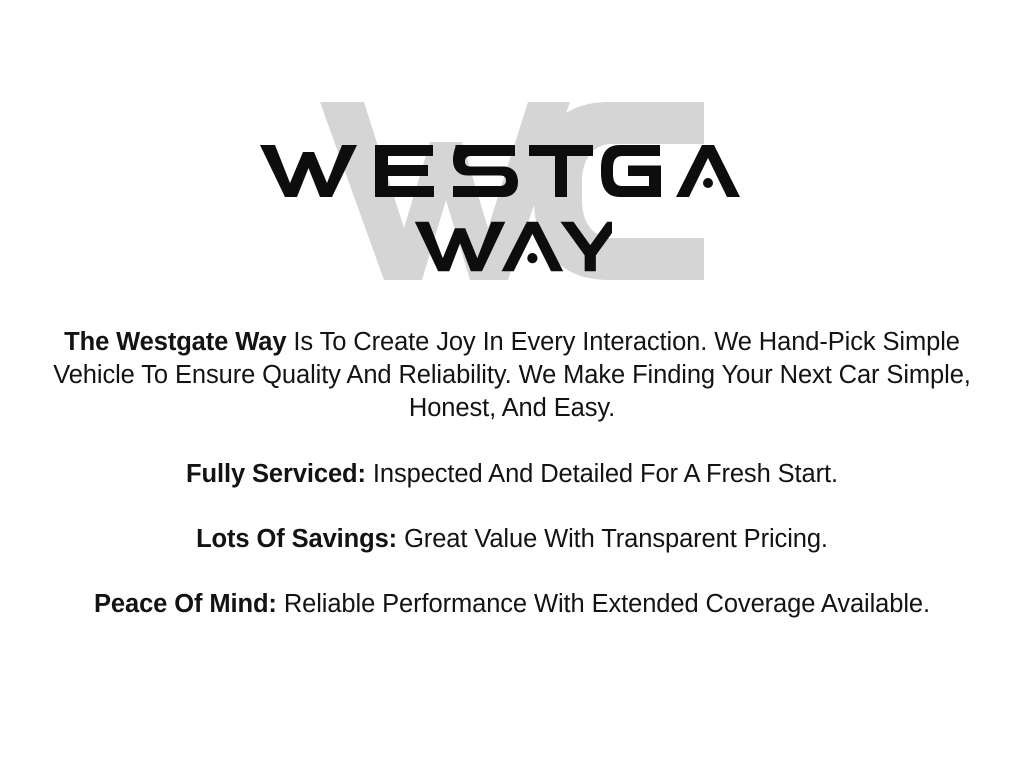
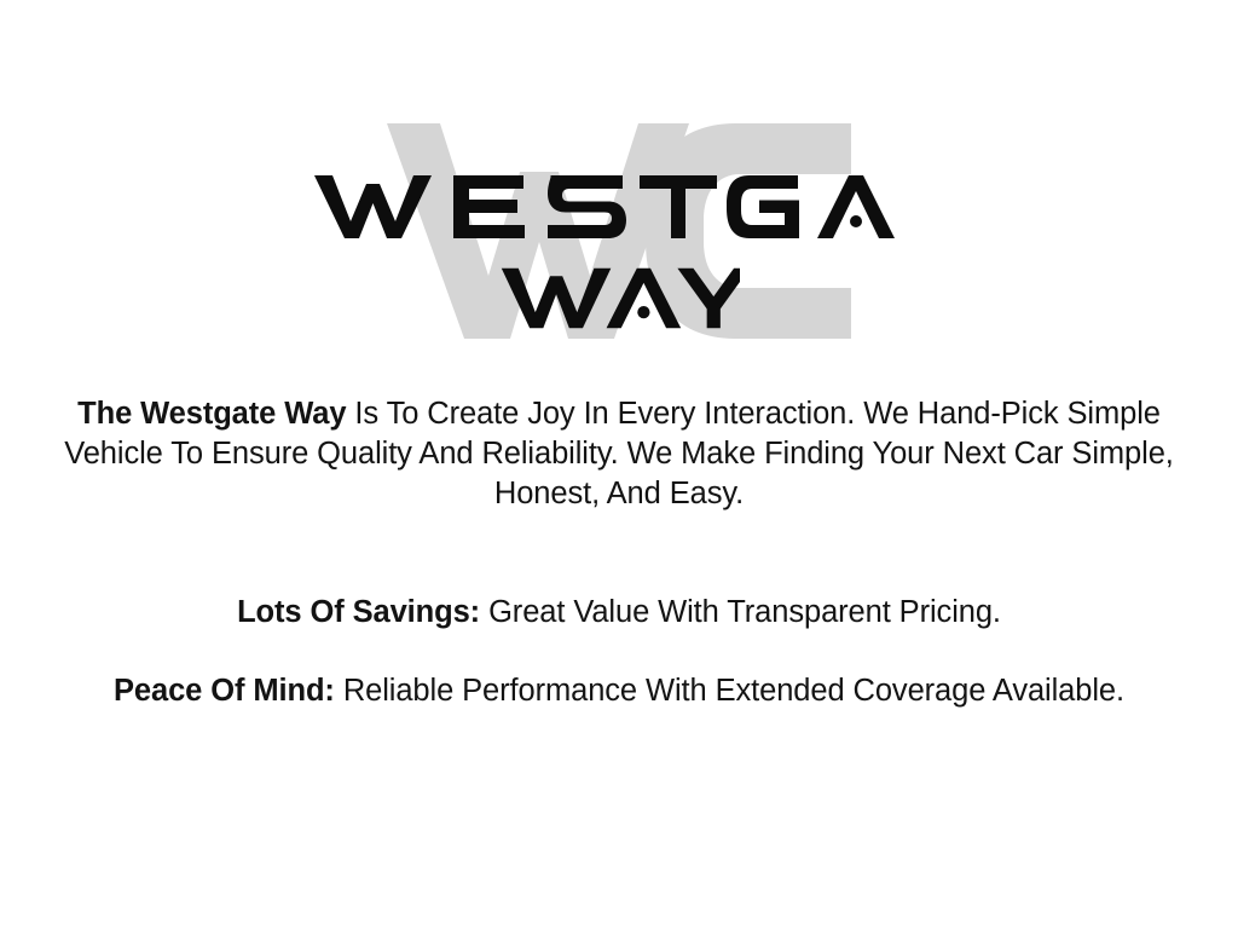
  The Westgate Way Is To Create Joy In Every Interaction. We Hand-Pick Simple Vehicle To Ensure Quality And Reliability. We Make Finding Your Next Car Simple, Honest, And Easy.
- Fully Serviced: Inspected And Detailed For A Fresh Start.
  Lots Of Savings: Great Value With Transparent Pricing.
  Peace Of Mind: Reliable Performance With Extended Coverage Available.
